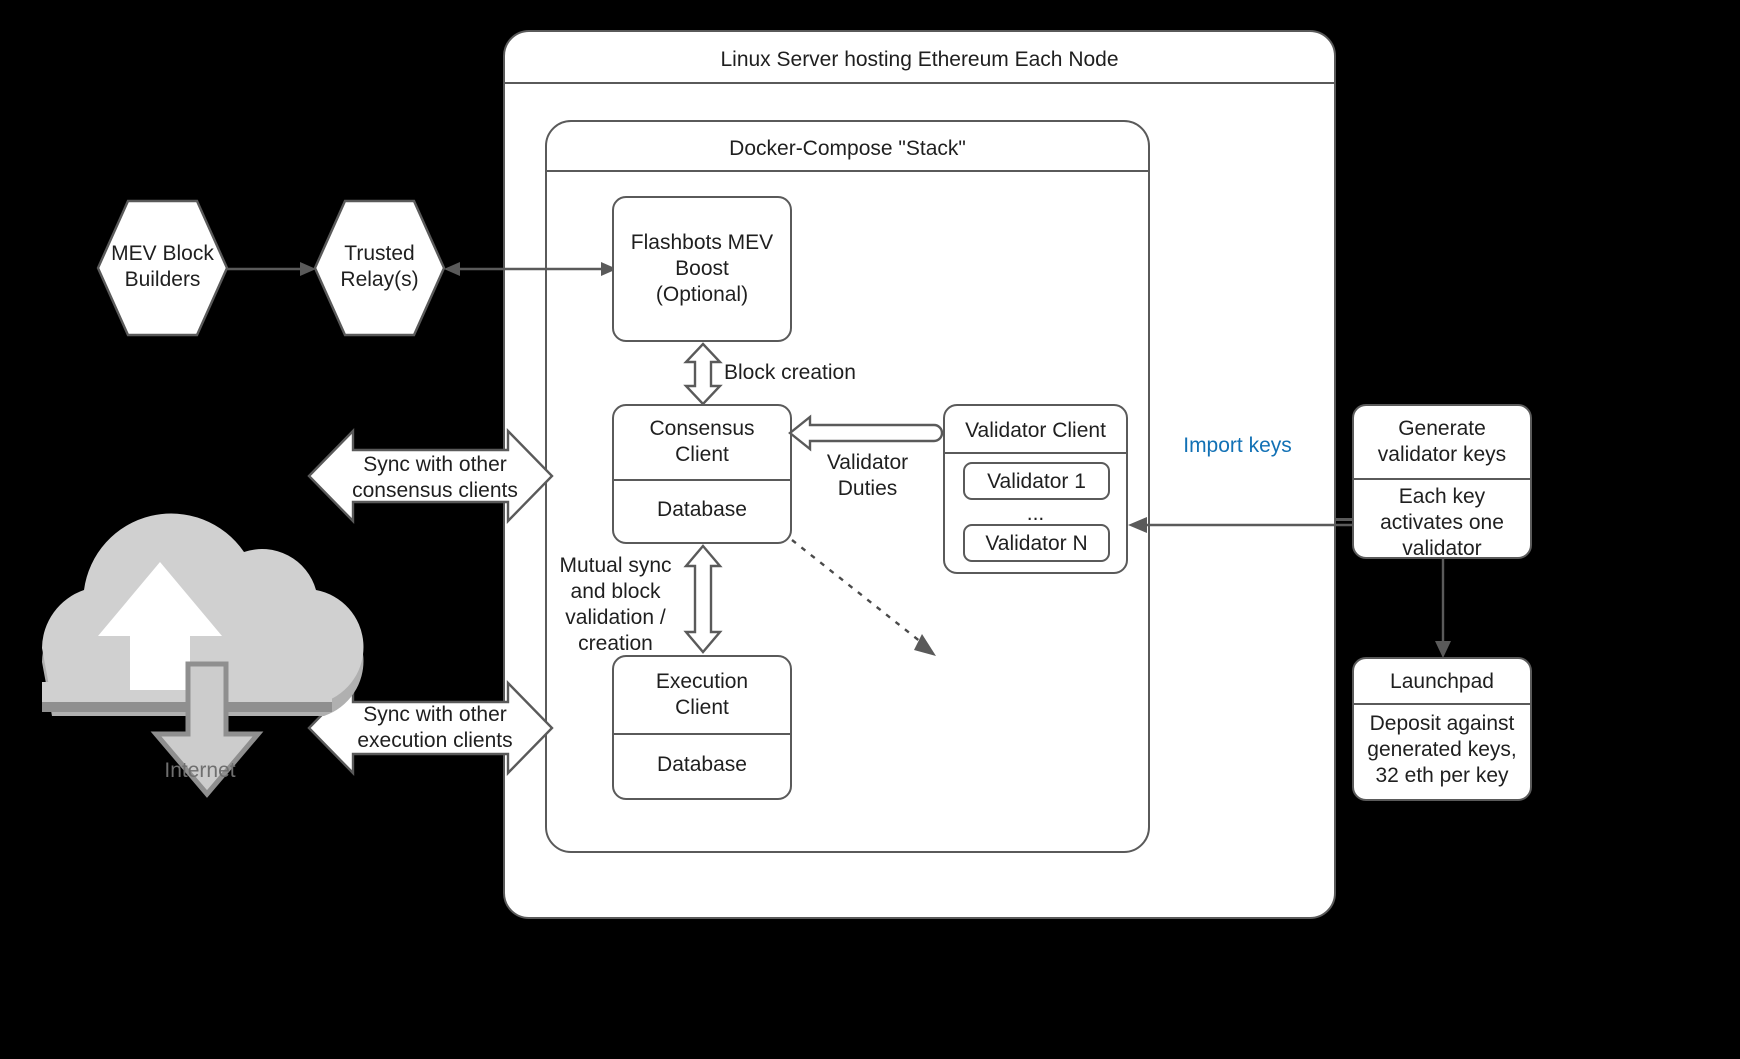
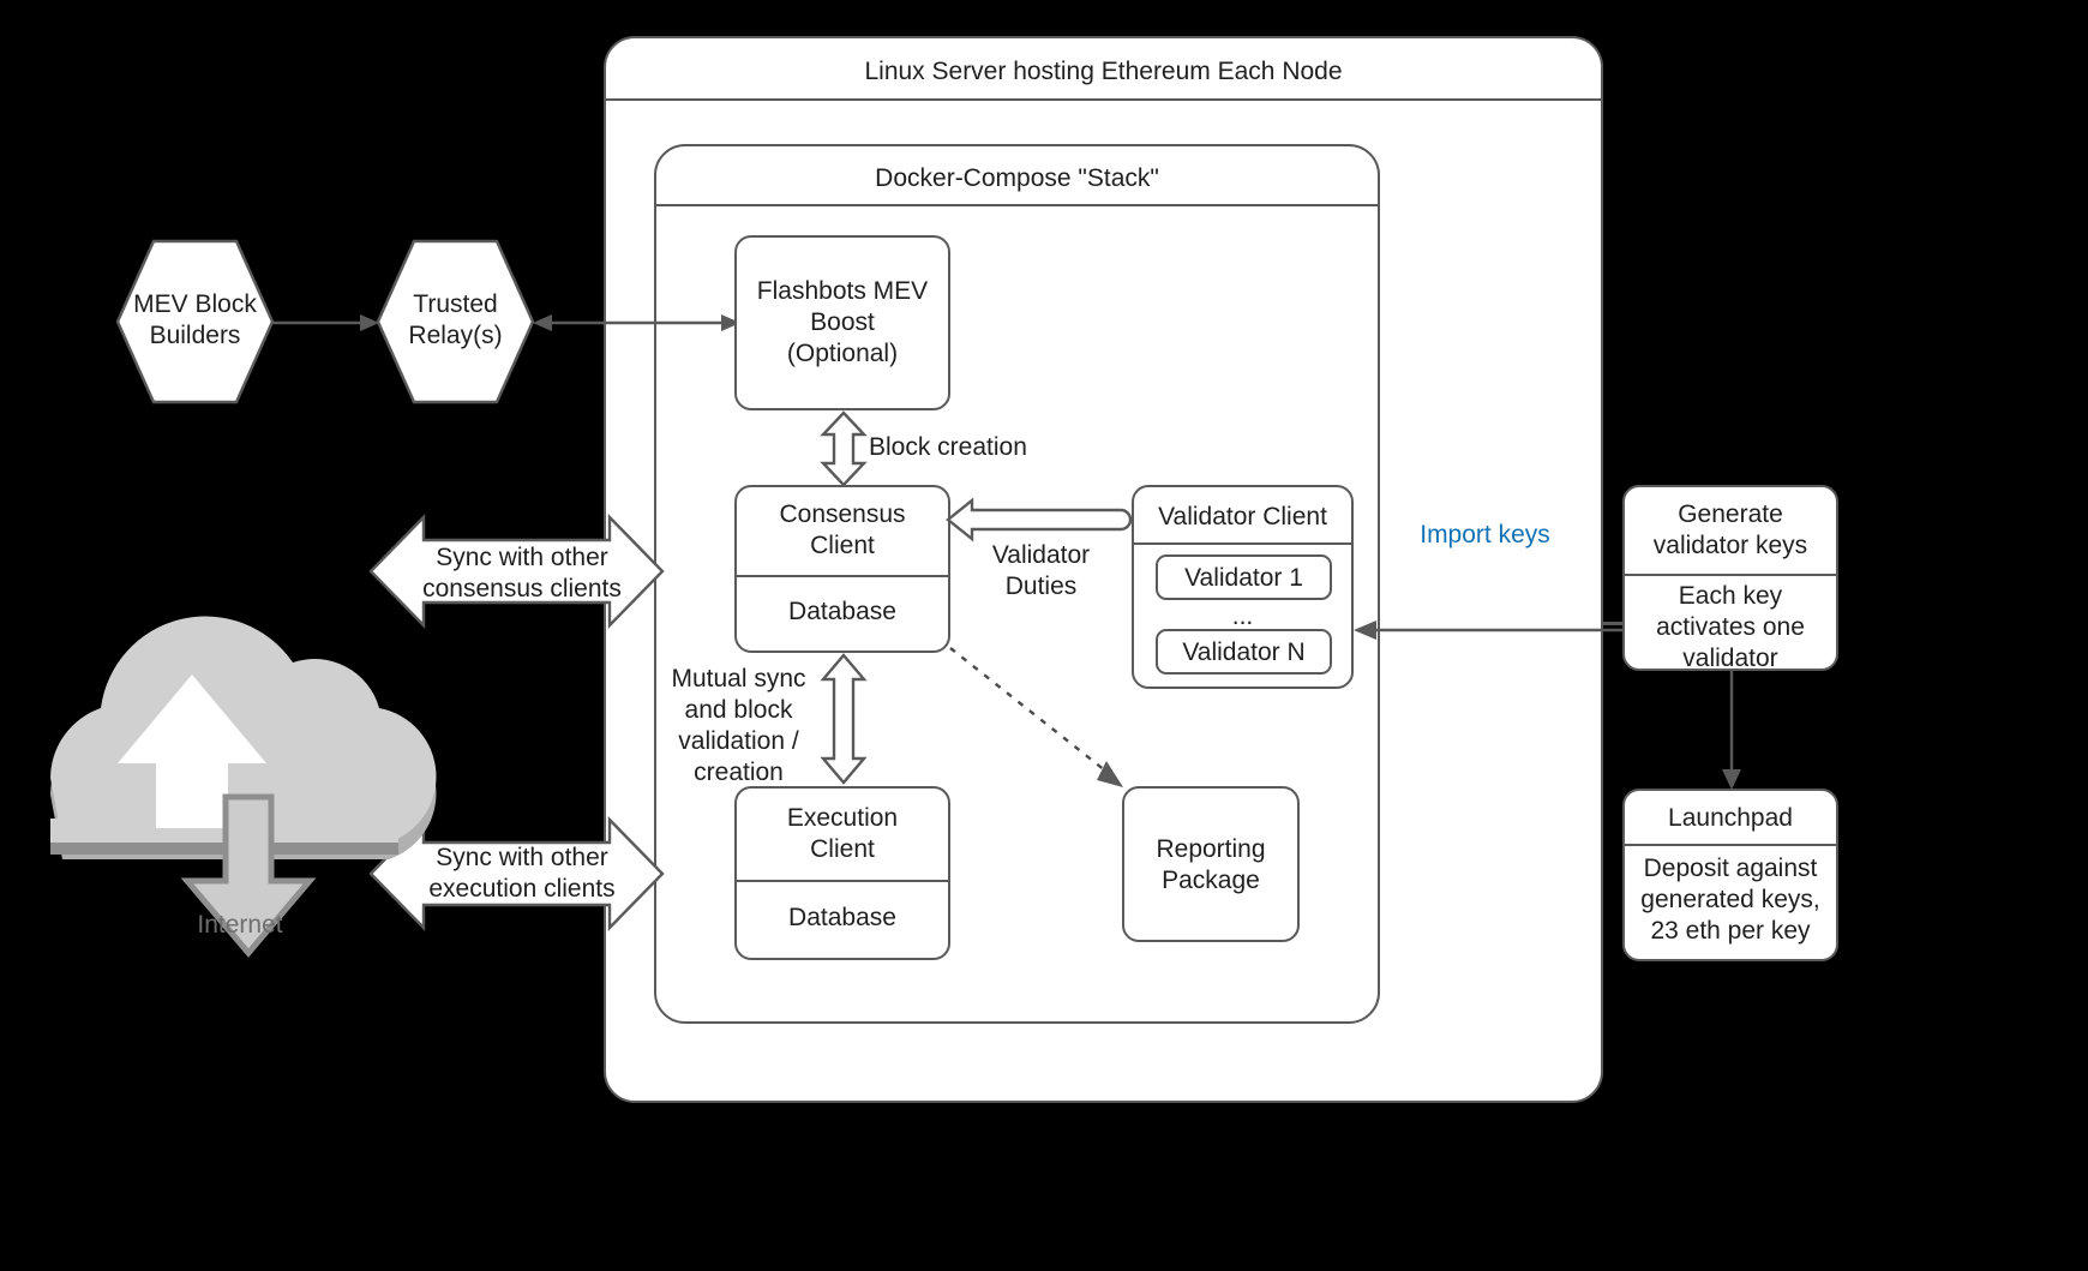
  Linux Server hosting Ethereum Each Node
  Docker-Compose "Stack"
  MEV Block
  Builders
  Trusted
  Relay(s)
  Flashbots MEV
  Boost
  (Optional)
  Block creation
  Consensus
  Client
  Database
  Validator
  Duties
  Validator Client
  Validator 1
  ...
  Validator N
  Mutual sync
  and block
  validation /
  creation
  Execution
  Client
  Database
+ Reporting
+ Package
  Sync with other
  consensus clients
  Sync with other
  execution clients
  Internet
  Import keys
  Generate
  validator keys
  Each key
  activates one
  validator
  Launchpad
  Deposit against
  generated keys,
- 32 eth per key
+ 23 eth per key
